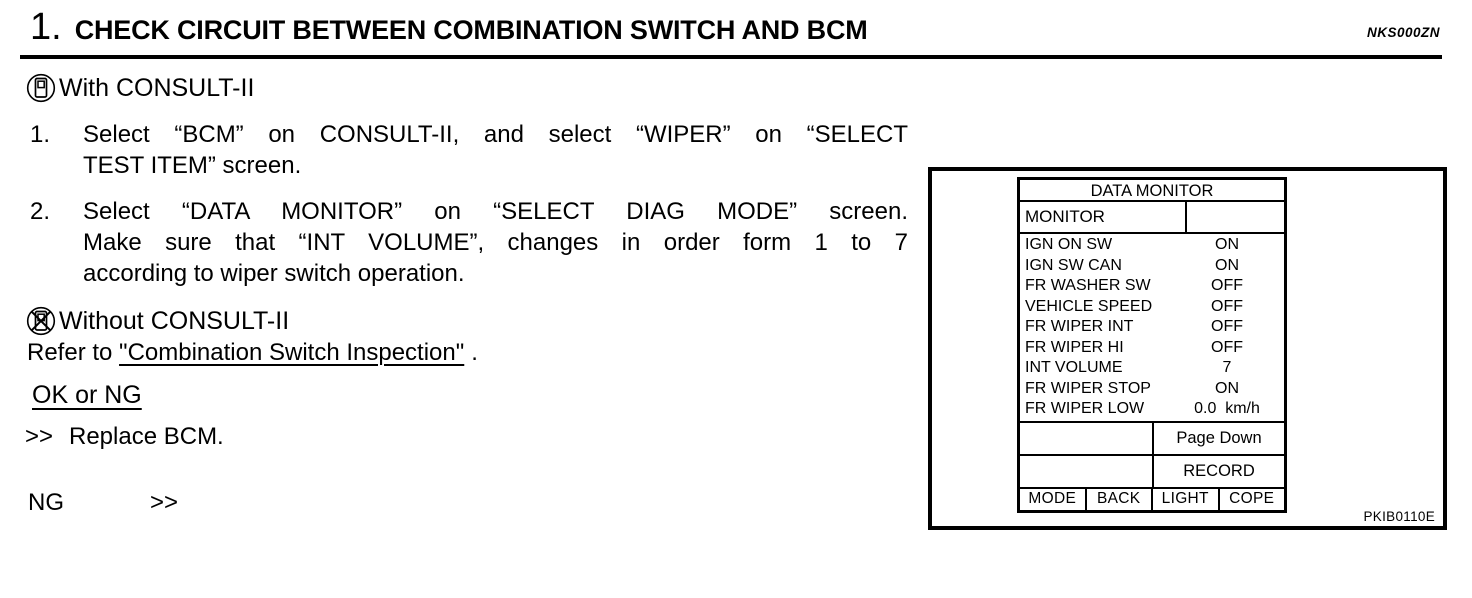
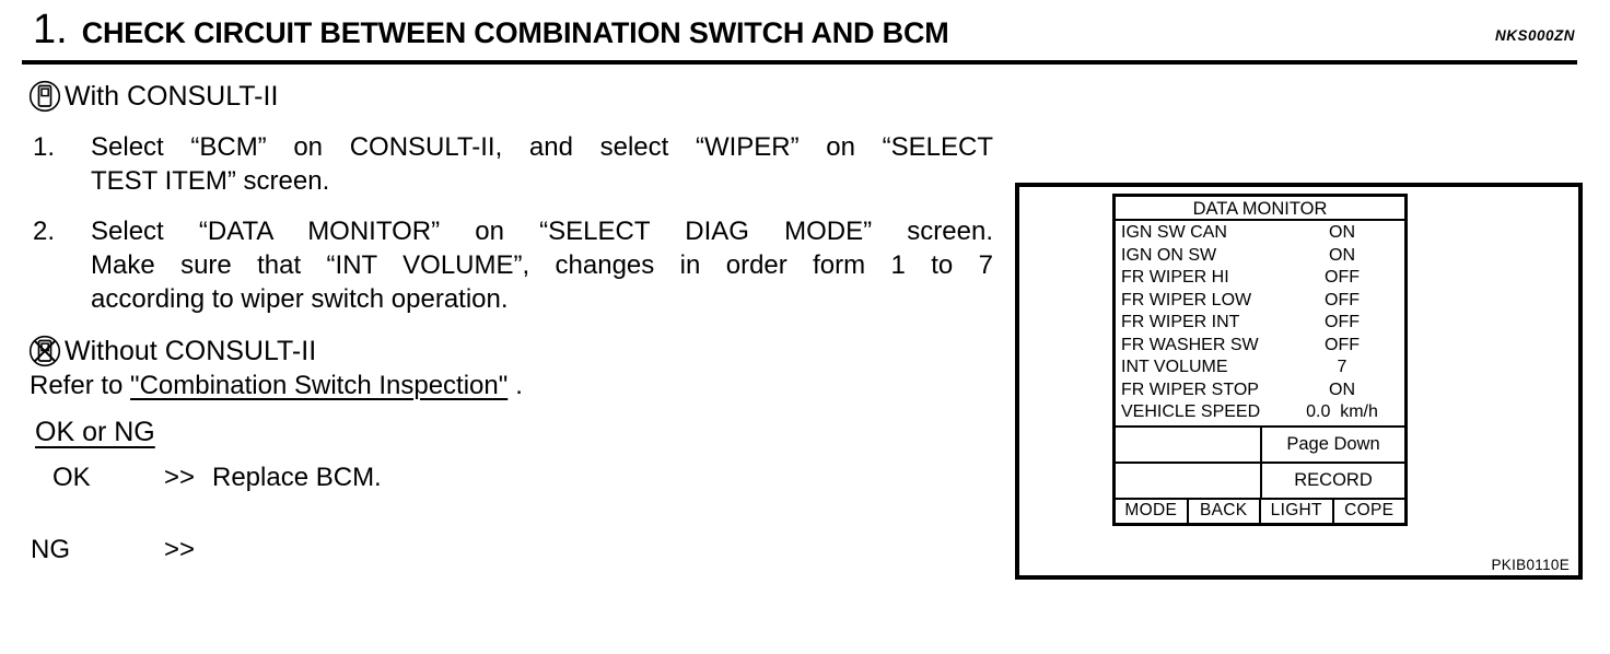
  NKS000ZN
  1.
  CHECK CIRCUIT BETWEEN COMBINATION SWITCH AND BCM
  With CONSULT-II
  1.
  Select “BCM” on CONSULT-II, and select “WIPER” on “SELECT
  TEST ITEM” screen.
  2.
  Select “DATA MONITOR” on “SELECT DIAG MODE” screen.
  Make sure that “INT VOLUME”, changes in order form 1 to 7
  according to wiper switch operation.
  Without CONSULT-II
  Refer to "Combination Switch Inspection" .
  OK or NG
+ OK
  >>
  Replace BCM.
  NG
  >>
  DATA MONITOR
- MONITOR
- IGN ON SW
+ IGN SW CAN
  ON
- IGN SW CAN
+ IGN ON SW
  ON
- FR WASHER SW
+ FR WIPER HI
  OFF
- VEHICLE SPEED
+ FR WIPER LOW
  OFF
  FR WIPER INT
  OFF
- FR WIPER HI
+ FR WASHER SW
  OFF
  INT VOLUME
  7
  FR WIPER STOP
  ON
- FR WIPER LOW
+ VEHICLE SPEED
  0.0 km/h
  Page Down
  RECORD
  MODE
  BACK
  LIGHT
  COPE
  PKIB0110E
